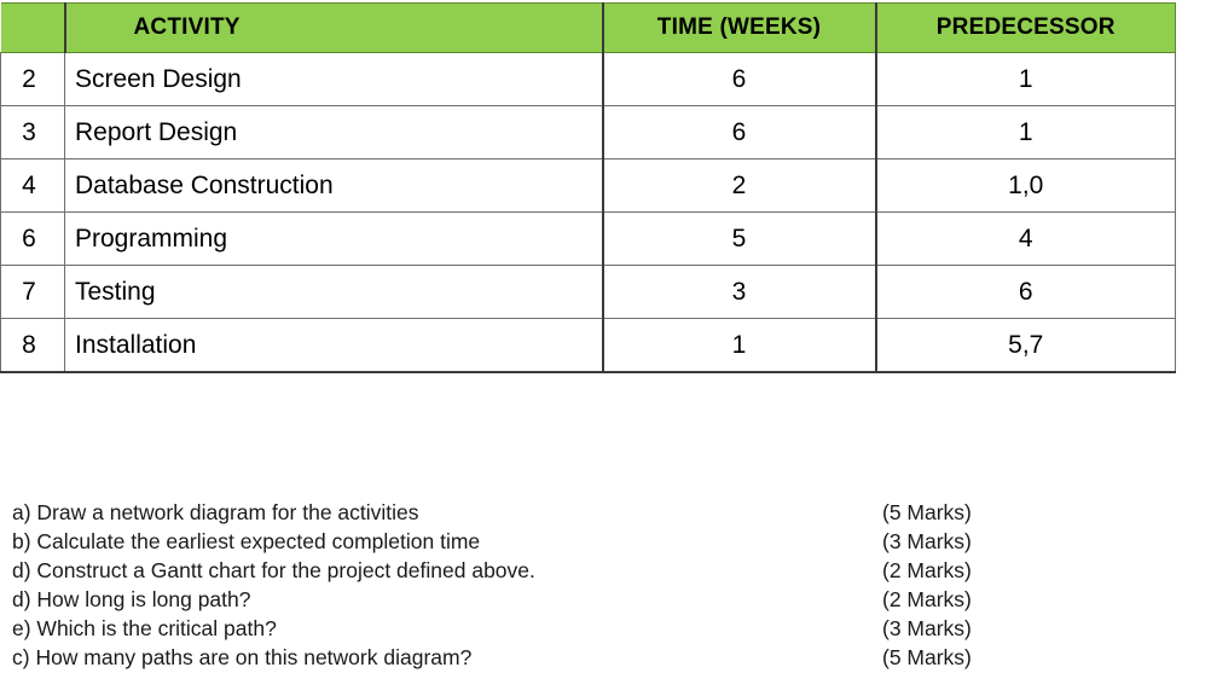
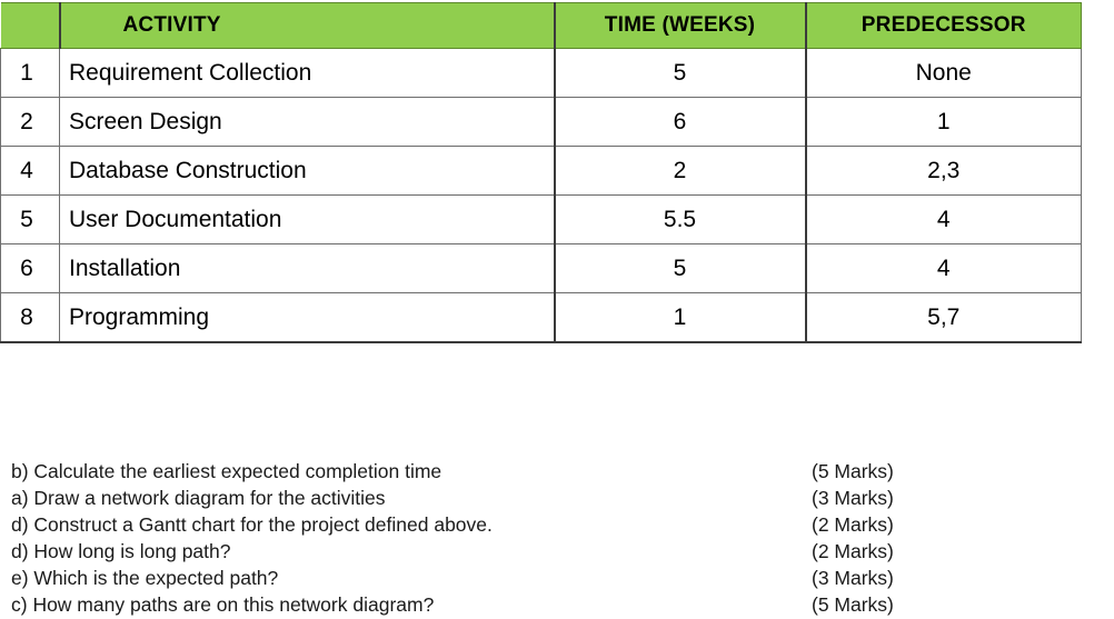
  	ACTIVITY	TIME (WEEKS)	PREDECESSOR
+ 1	Requirement Collection	5	None
  2	Screen Design	6	1
- 3	Report Design	6	1
- 4	Database Construction	2	1,0
+ 4	Database Construction	2	2,3
+ 5	User Documentation	5.5	4
- 6	Programming	5	4
+ 6	Installation	5	4
- 7	Testing	3	6
- 8	Installation	1	5,7
+ 8	Programming	1	5,7
- a) Draw a network diagram for the activities
+ b) Calculate the earliest expected completion time
  (5 Marks)
- b) Calculate the earliest expected completion time
+ a) Draw a network diagram for the activities
  (3 Marks)
  d) Construct a Gantt chart for the project defined above.
  (2 Marks)
  d) How long is long path?
  (2 Marks)
- e) Which is the critical path?
+ e) Which is the expected path?
  (3 Marks)
  c) How many paths are on this network diagram?
  (5 Marks)
